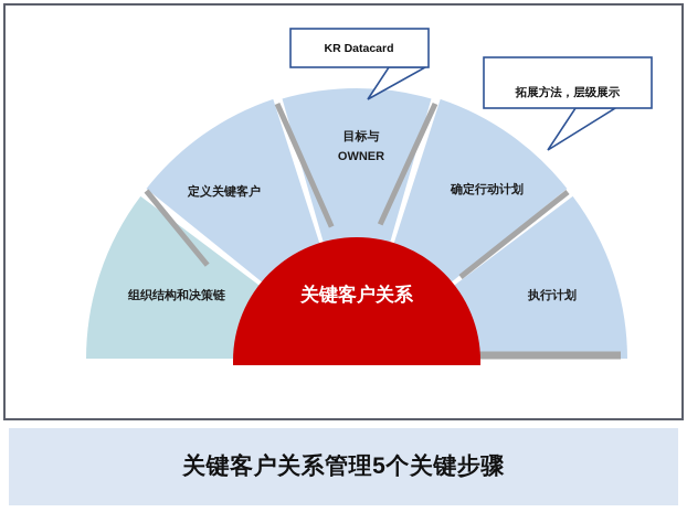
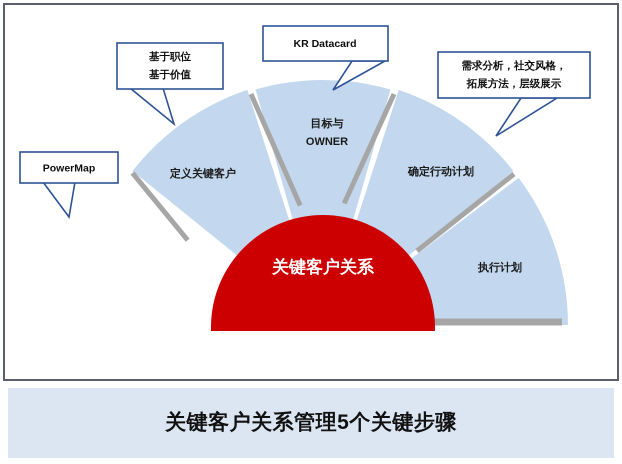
- 组织结构和决策链
  定义关键客户
  目标与
  OWNER
  确定行动计划
  执行计划
  关键客户关系
+ PowerMap
+ 基于职位
+ 基于价值
  KR Datacard
+ 需求分析，社交风格，
  拓展方法，层级展示
  关键客户关系管理5个关键步骤
